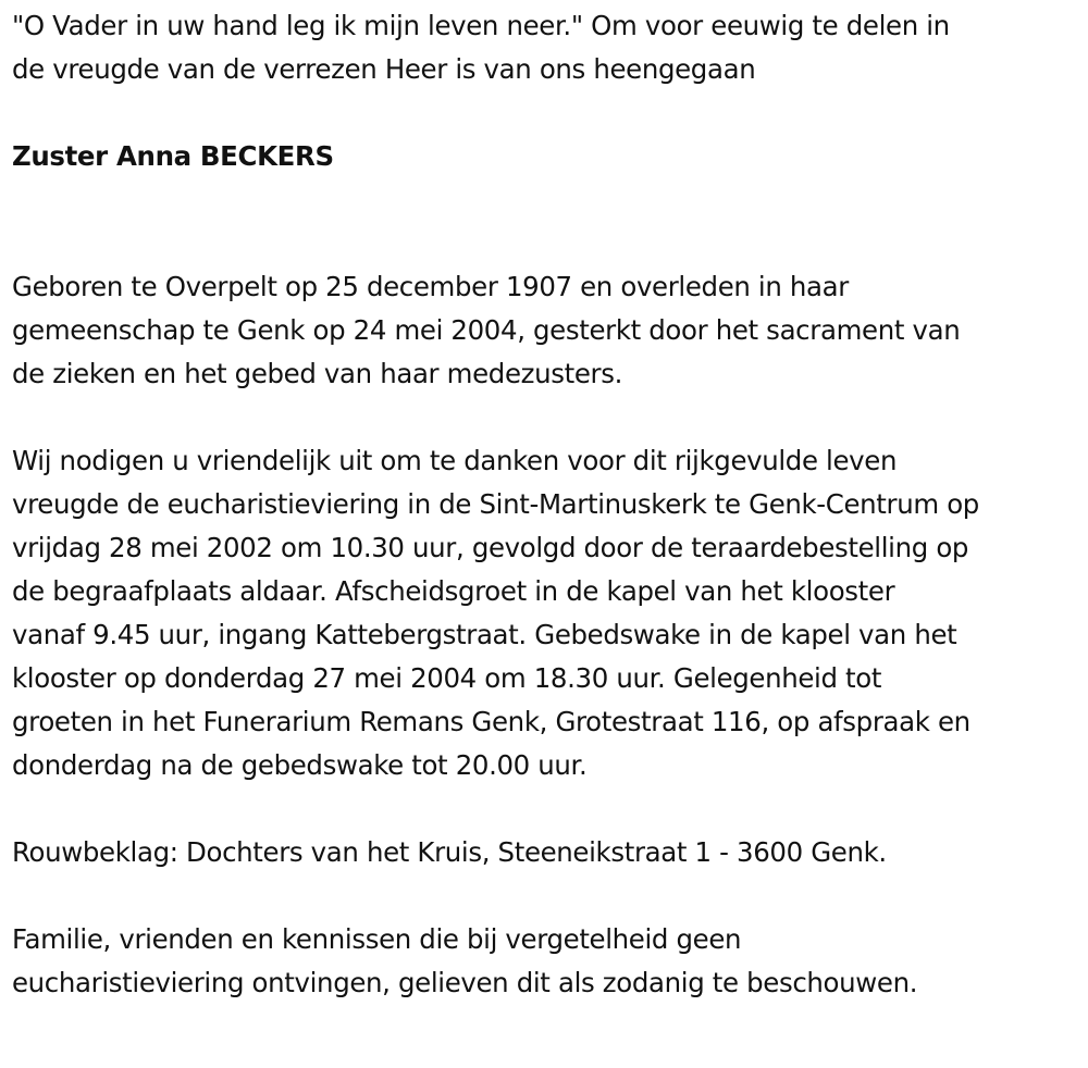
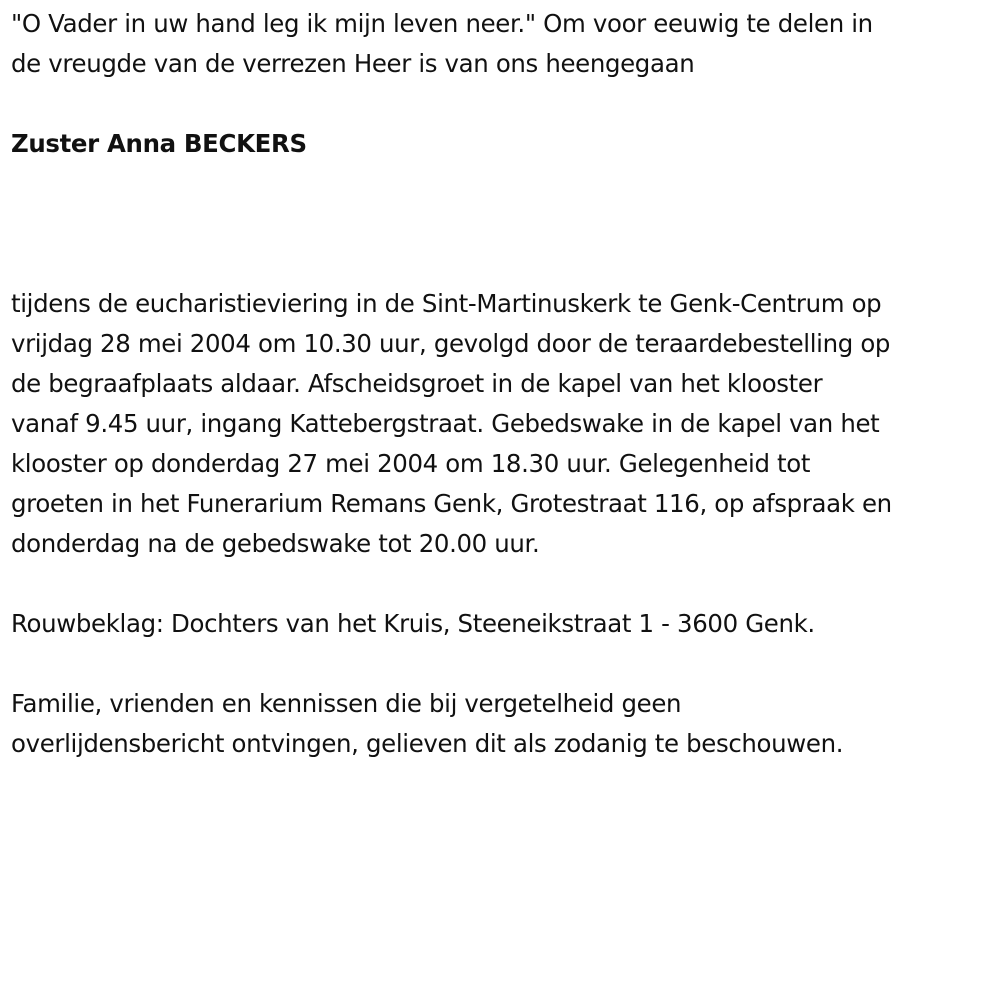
  "O Vader in uw hand leg ik mijn leven neer." Om voor eeuwig te delen in
  de vreugde van de verrezen Heer is van ons heengegaan
  Zuster Anna BECKERS
- Geboren te Overpelt op 25 december 1907 en overleden in haar
- gemeenschap te Genk op 24 mei 2004, gesterkt door het sacrament van
- de zieken en het gebed van haar medezusters.
- Wij nodigen u vriendelijk uit om te danken voor dit rijkgevulde leven
- vreugde de eucharistieviering in de Sint-Martinuskerk te Genk-Centrum op
+ tijdens de eucharistieviering in de Sint-Martinuskerk te Genk-Centrum op
- vrijdag 28 mei 2002 om 10.30 uur, gevolgd door de teraardebestelling op
+ vrijdag 28 mei 2004 om 10.30 uur, gevolgd door de teraardebestelling op
  de begraafplaats aldaar. Afscheidsgroet in de kapel van het klooster
  vanaf 9.45 uur, ingang Kattebergstraat. Gebedswake in de kapel van het
  klooster op donderdag 27 mei 2004 om 18.30 uur. Gelegenheid tot
  groeten in het Funerarium Remans Genk, Grotestraat 116, op afspraak en
  donderdag na de gebedswake tot 20.00 uur.
  Rouwbeklag: Dochters van het Kruis, Steeneikstraat 1 - 3600 Genk.
  Familie, vrienden en kennissen die bij vergetelheid geen
- eucharistieviering ontvingen, gelieven dit als zodanig te beschouwen.
+ overlijdensbericht ontvingen, gelieven dit als zodanig te beschouwen.
